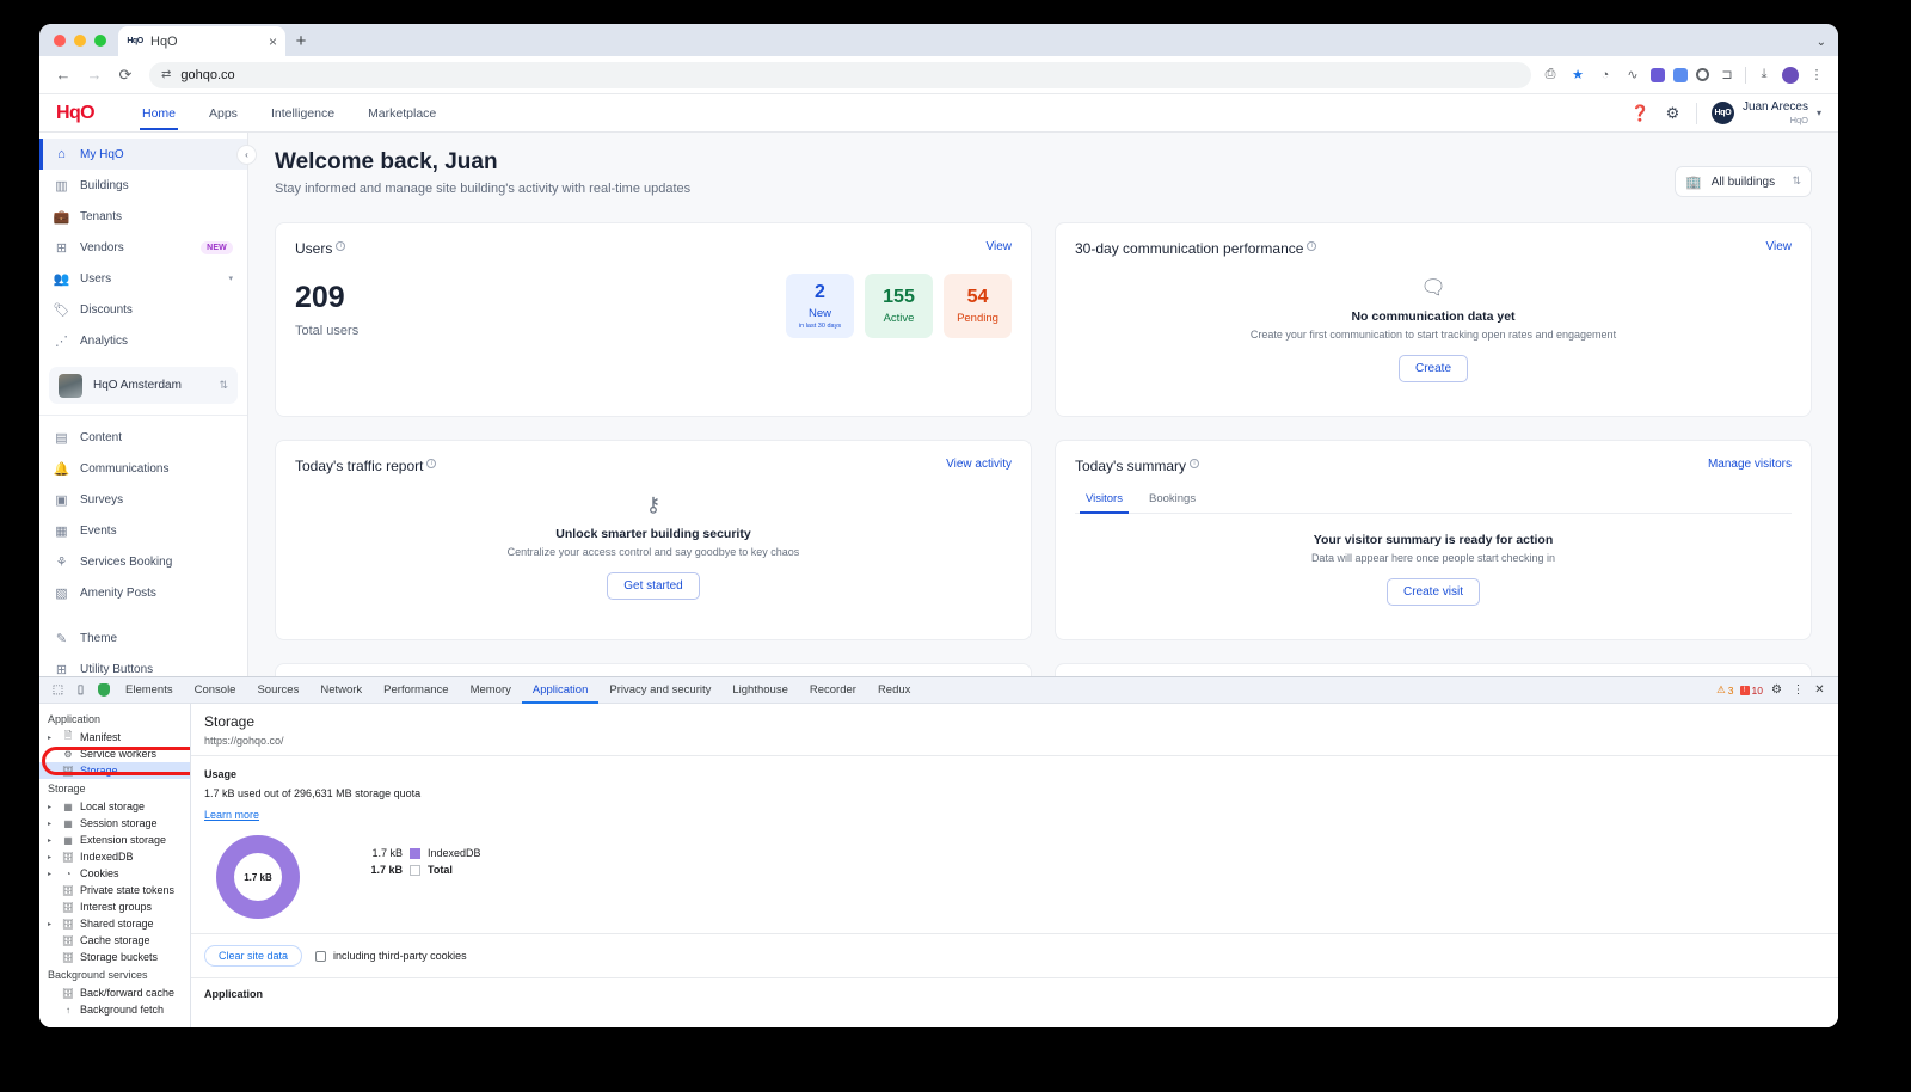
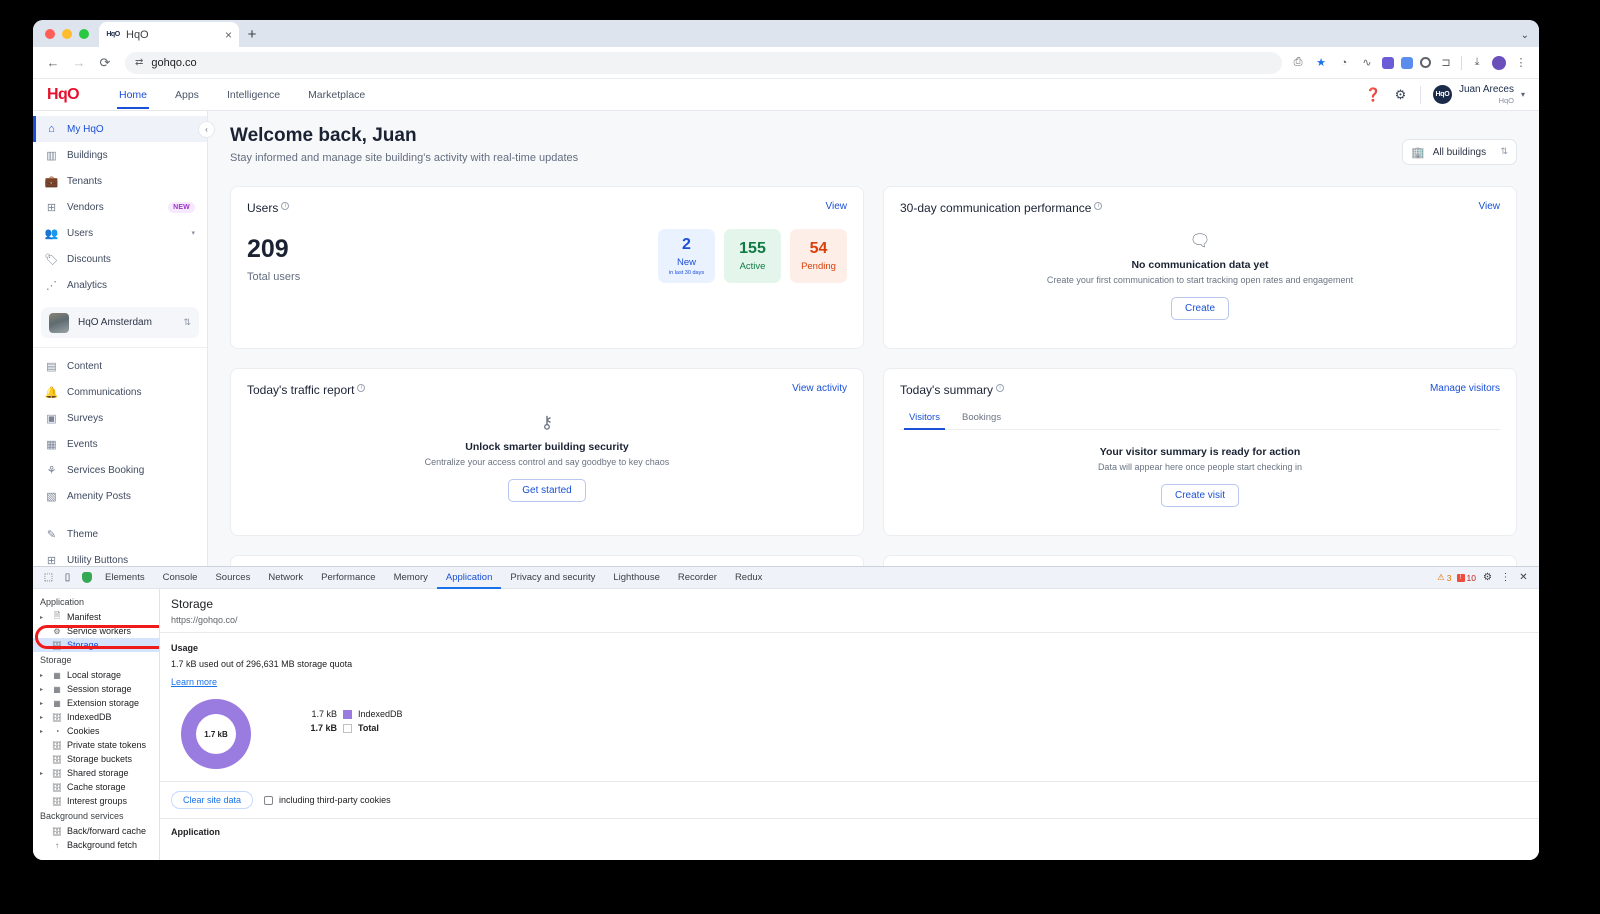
  HqO
  ×
  +
  ⌄
  ←
  →
  ⟳
  ⇄
  gohqo.co
  ⎙
  ★
  ◔
  ∿
  ⊐
  ⤓
  ⋮
  HqO
  Home
  Apps
  Intelligence
  Marketplace
  ❓
  ⚙
  Juan Areces
  HqO
  ▾
  ‹
  ⌂
  My HqO
  ▥
  Buildings
  💼
  Tenants
  ⊞
  Vendors
  👥
  Users
  🏷
  Discounts
  ⋰
  Analytics
  HqO Amsterdam
  ⇅
  ▤
  Content
  🔔
  Communications
  ▣
  Surveys
  ▦
  Events
  ⚘
  Services Booking
  ▧
  Amenity Posts
  ✎
  Theme
  ⊞
  Utility Buttons
  Welcome back, Juan
  Stay informed and manage site building's activity with real-time updates
  🏢
  All buildings
  ⇅
  Users
  View
  209
  Total users
  2
  New
  155
  Active
  54
  Pending
  30-day communication performance
  View
  🗨
  No communication data yet
  Create your first communication to start tracking open rates and engagement
  Create
  Today's traffic report
  View activity
  ⚷
  Unlock smarter building security
  Centralize your access control and say goodbye to key chaos
  Get started
  Today's summary
  Manage visitors
  Visitors
  Bookings
  Your visitor summary is ready for action
  Data will appear here once people start checking in
  Create visit
  ⬚
  ▯
  Elements
  Console
  Sources
  Network
  Performance
  Memory
  Application
  Privacy and security
  Lighthouse
  Recorder
  Redux
  ⚠
  3
  10
  ⚙
  ⋮
  ✕
  Application
  🗎
  Manifest
  ⚙
  Service workers
  🗄
  Storage
  Storage
  ▦
  Local storage
  ▦
  Session storage
  ▦
  Extension storage
  🗄
  IndexedDB
  ◔
  Cookies
  🗄
  Private state tokens
  🗄
- Interest groups
+ Storage buckets
  🗄
  Shared storage
  🗄
  Cache storage
  🗄
- Storage buckets
+ Interest groups
  Background services
  🗄
  Back/forward cache
  ↑
  Background fetch
  Storage
  https://gohqo.co/
  Usage
  1.7 kB used out of 296,631 MB storage quota
  Learn more
  1.7 kB
  1.7 kB
  IndexedDB
  1.7 kB
  Total
  Clear site data
  including third-party cookies
  Application
